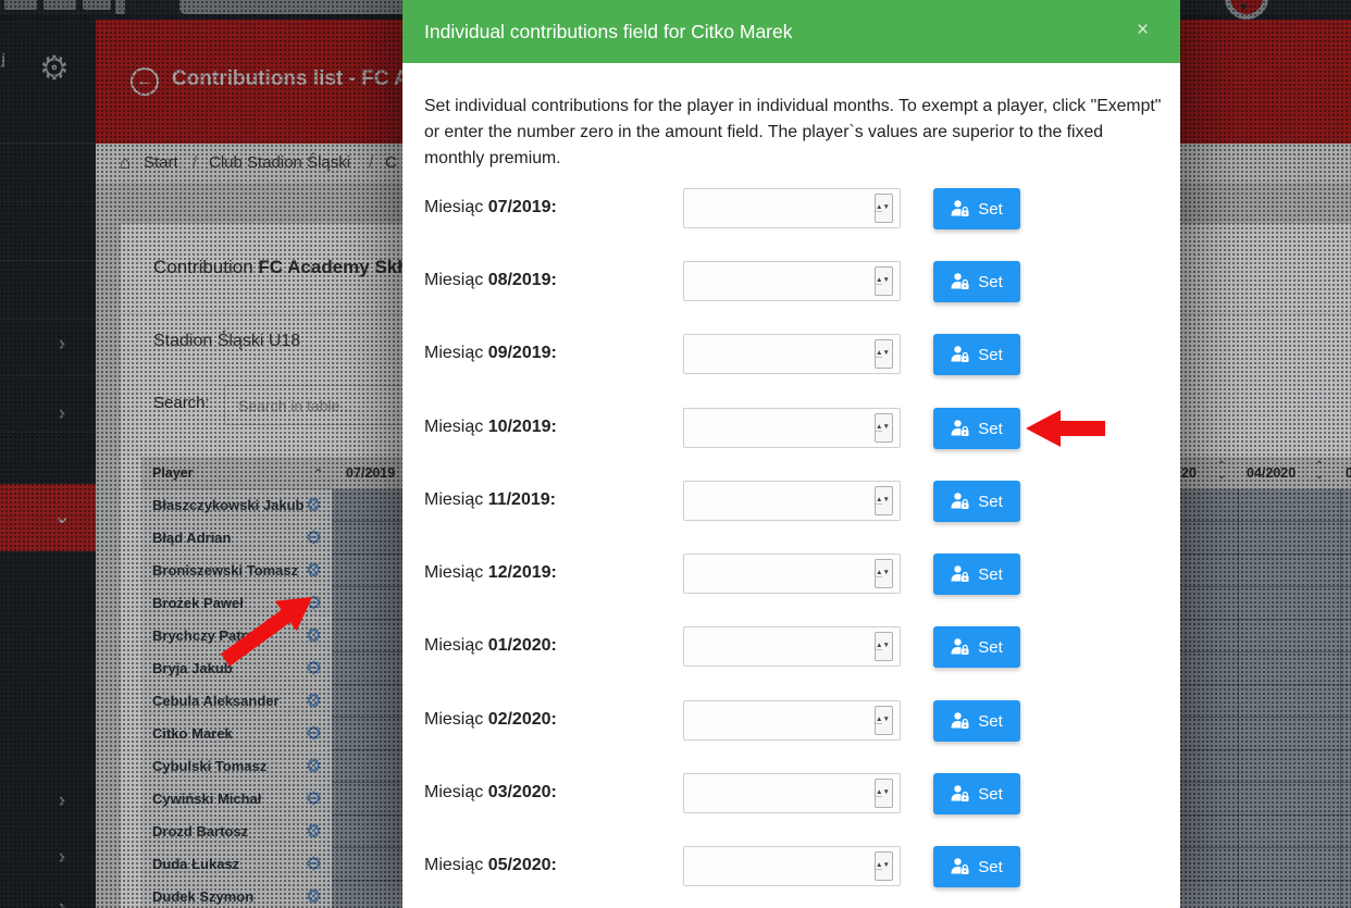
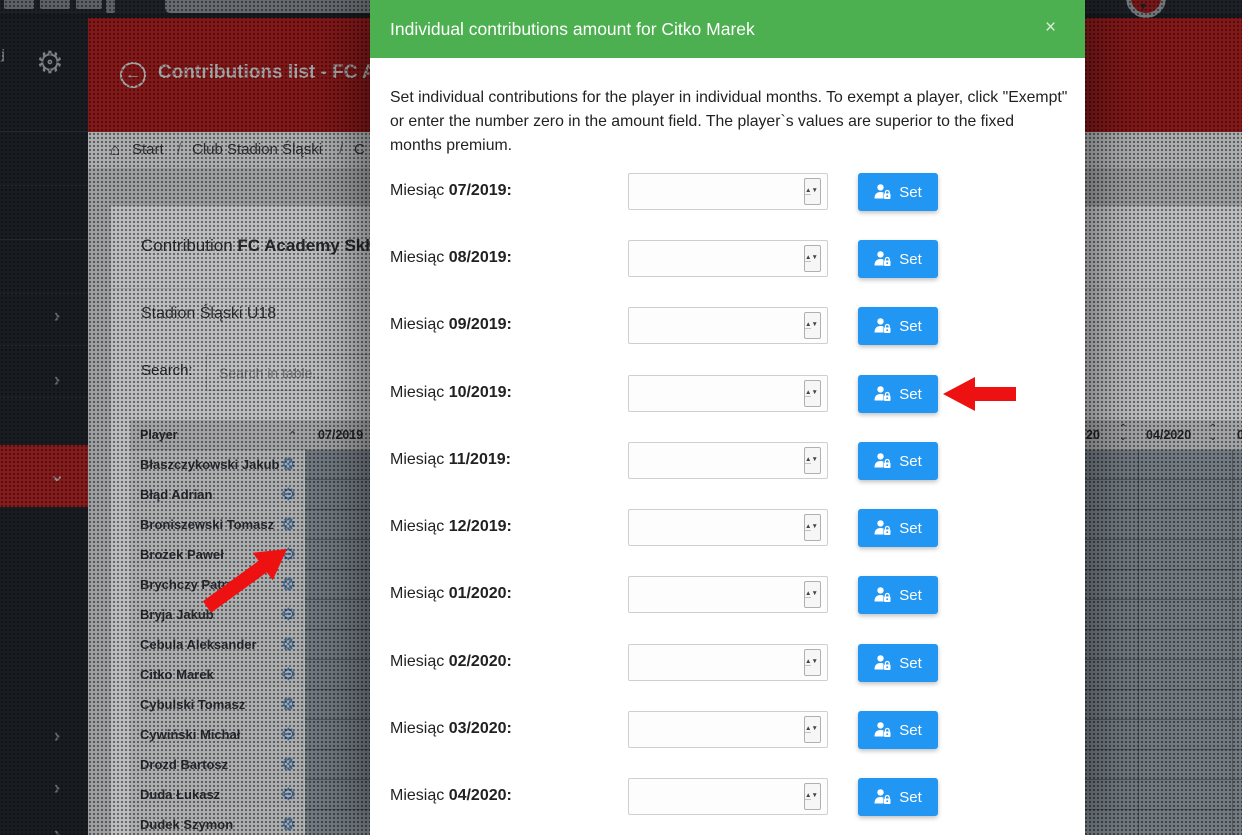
- Individual contributions field for Citko Marek
+ Individual contributions amount for Citko Marek
  ×
- Set individual contributions for the player in individual months. To exempt a player, click "Exempt" or enter the number zero in the amount field. The player`s values are superior to the fixed monthly premium.
+ Set individual contributions for the player in individual months. To exempt a player, click "Exempt" or enter the number zero in the amount field. The player`s values are superior to the fixed months premium.
  Miesiąc 07/2019:
  Set
  Miesiąc 08/2019:
  Set
  Miesiąc 09/2019:
  Set
  Miesiąc 10/2019:
  Set
  Miesiąc 11/2019:
  Set
  Miesiąc 12/2019:
  Set
  Miesiąc 01/2020:
  Set
  Miesiąc 02/2020:
  Set
  Miesiąc 03/2020:
  Set
- Miesiąc 05/2020:
+ Miesiąc 04/2020:
  Set
